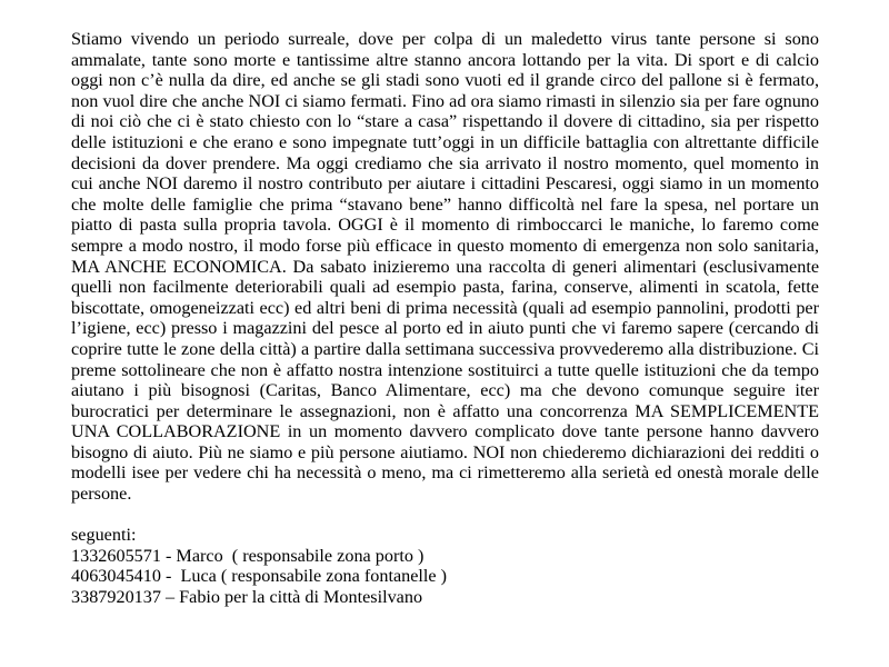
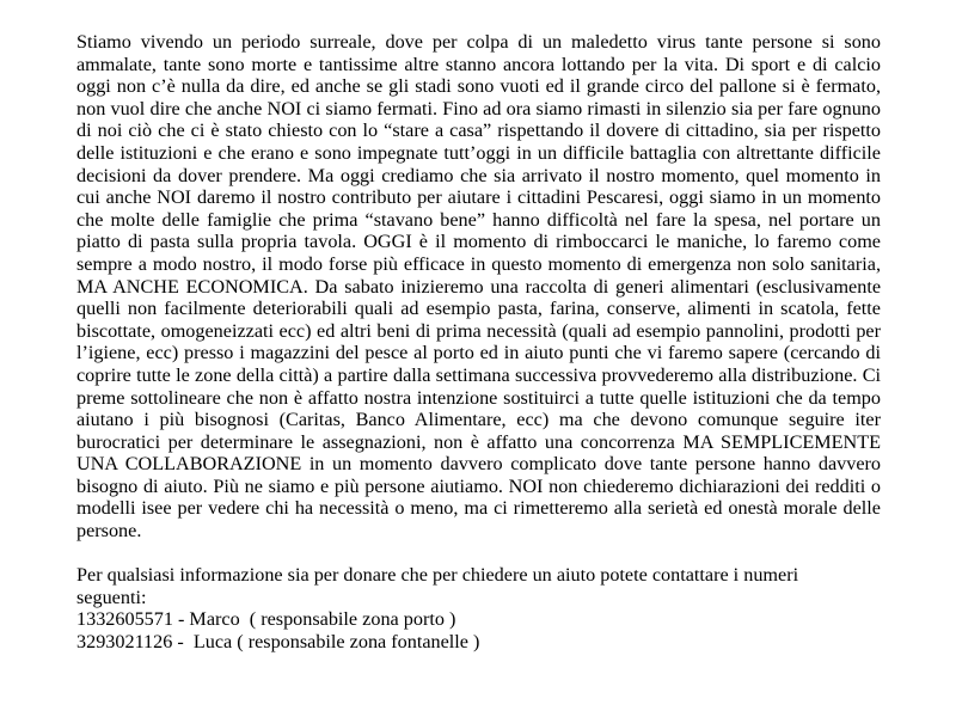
  Stiamo vivendo un periodo surreale, dove per colpa di un maledetto virus tante persone si sono ammalate, tante sono morte e tantissime altre stanno ancora lottando per la vita. Di sport e di calcio oggi non c’è nulla da dire, ed anche se gli stadi sono vuoti ed il grande circo del pallone si è fermato, non vuol dire che anche NOI ci siamo fermati. Fino ad ora siamo rimasti in silenzio sia per fare ognuno di noi ciò che ci è stato chiesto con lo “stare a casa” rispettando il dovere di cittadino, sia per rispetto delle istituzioni e che erano e sono impegnate tutt’oggi in un difficile battaglia con altrettante difficile decisioni da dover prendere. Ma oggi crediamo che sia arrivato il nostro momento, quel momento in cui anche NOI daremo il nostro contributo per aiutare i cittadini Pescaresi, oggi siamo in un momento che molte delle famiglie che prima “stavano bene” hanno difficoltà nel fare la spesa, nel portare un piatto di pasta sulla propria tavola. OGGI è il momento di rimboccarci le maniche, lo faremo come sempre a modo nostro, il modo forse più efficace in questo momento di emergenza non solo sanitaria, MA ANCHE ECONOMICA. Da sabato inizieremo una raccolta di generi alimentari (esclusivamente quelli non facilmente deteriorabili quali ad esempio pasta, farina, conserve, alimenti in scatola, fette biscottate, omogeneizzati ecc) ed altri beni di prima necessità (quali ad esempio pannolini, prodotti per l’igiene, ecc) presso i magazzini del pesce al porto ed in aiuto punti che vi faremo sapere (cercando di coprire tutte le zone della città) a partire dalla settimana successiva provvederemo alla distribuzione. Ci preme sottolineare che non è affatto nostra intenzione sostituirci a tutte quelle istituzioni che da tempo aiutano i più bisognosi (Caritas, Banco Alimentare, ecc) ma che devono comunque seguire iter burocratici per determinare le assegnazioni, non è affatto una concorrenza MA SEMPLICEMENTE UNA COLLABORAZIONE in un momento davvero complicato dove tante persone hanno davvero bisogno di aiuto. Più ne siamo e più persone aiutiamo. NOI non chiederemo dichiarazioni dei redditi o modelli isee per vedere chi ha necessità o meno, ma ci rimetteremo alla serietà ed onestà morale delle persone.
+ Per qualsiasi informazione sia per donare che per chiedere un aiuto potete contattare i numeri
  seguenti:
  1332605571 - Marco ( responsabile zona porto )
- 4063045410 - Luca ( responsabile zona fontanelle )
+ 3293021126 - Luca ( responsabile zona fontanelle )
- 3387920137 – Fabio per la città di Montesilvano
